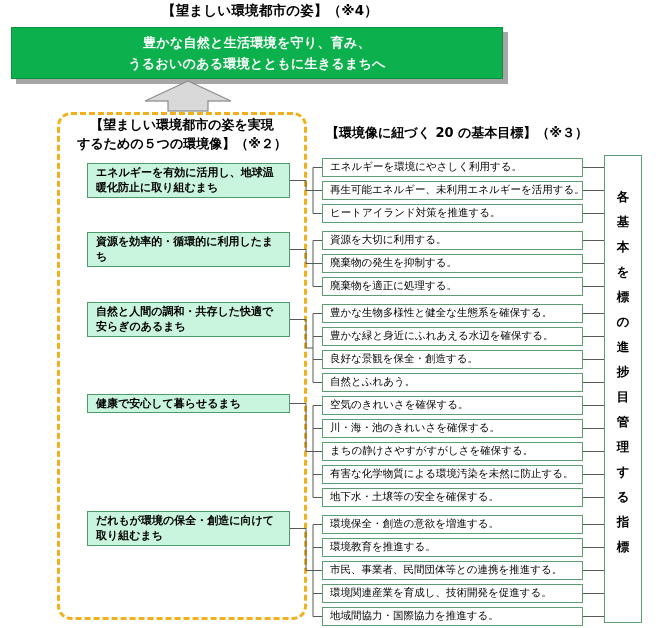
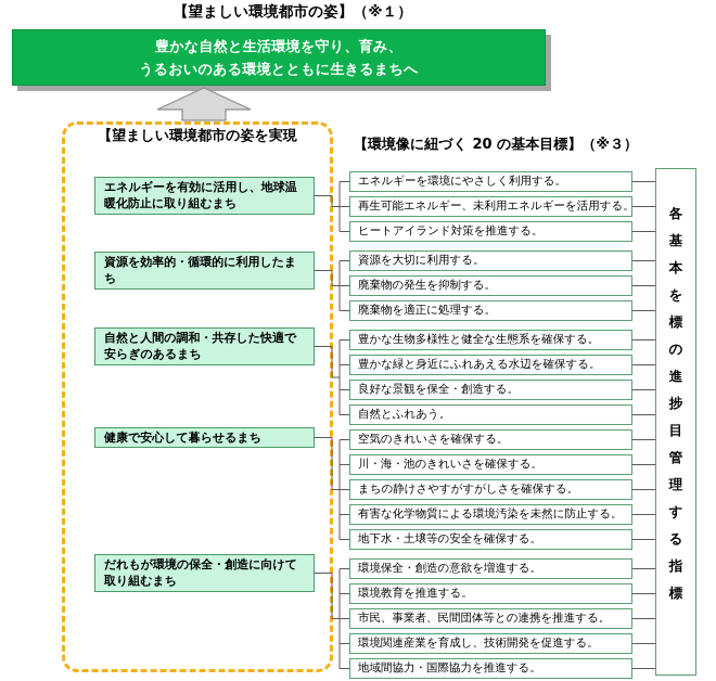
- 【望ましい環境都市の姿】（※4）
+ 【望ましい環境都市の姿】（※１）
  豊かな自然と生活環境を守り、育み、
  うるおいのある環境とともに生きるまちへ
  【望ましい環境都市の姿を実現
- するための５つの環境像】（※２）
  【環境像に紐づく 20 の基本目標】（※３）
  エネルギーを有効に活用し、地球温暖化防止に取り組むまち
  資源を効率的・循環的に利用したまち
  自然と人間の調和・共存した快適で安らぎのあるまち
  健康で安心して暮らせるまち
  だれもが環境の保全・創造に向けて取り組むまち
  エネルギーを環境にやさしく利用する。
  再生可能エネルギー、未利用エネルギーを活用する。
  ヒートアイランド対策を推進する。
  資源を大切に利用する。
  廃棄物の発生を抑制する。
  廃棄物を適正に処理する。
  豊かな生物多様性と健全な生態系を確保する。
  豊かな緑と身近にふれあえる水辺を確保する。
  良好な景観を保全・創造する。
  自然とふれあう。
  空気のきれいさを確保する。
  川・海・池のきれいさを確保する。
  まちの静けさやすがすがしさを確保する。
  有害な化学物質による環境汚染を未然に防止する。
  地下水・土壌等の安全を確保する。
  環境保全・創造の意欲を増進する。
  環境教育を推進する。
  市民、事業者、民間団体等との連携を推進する。
  環境関連産業を育成し、技術開発を促進する。
  地域間協力・国際協力を推進する。
  各
  基
  本
  を
  標
  の
  進
  捗
  目
  管
  理
  す
  る
  指
  標
